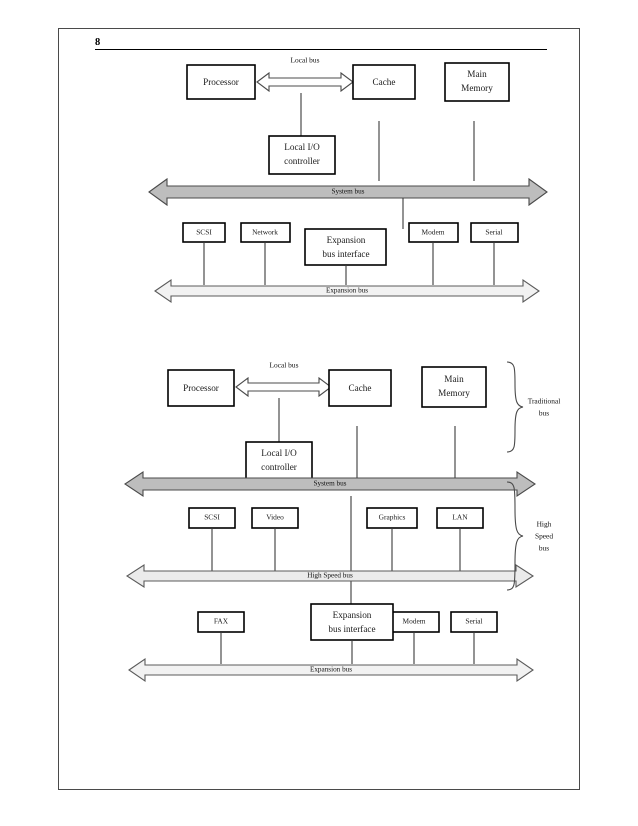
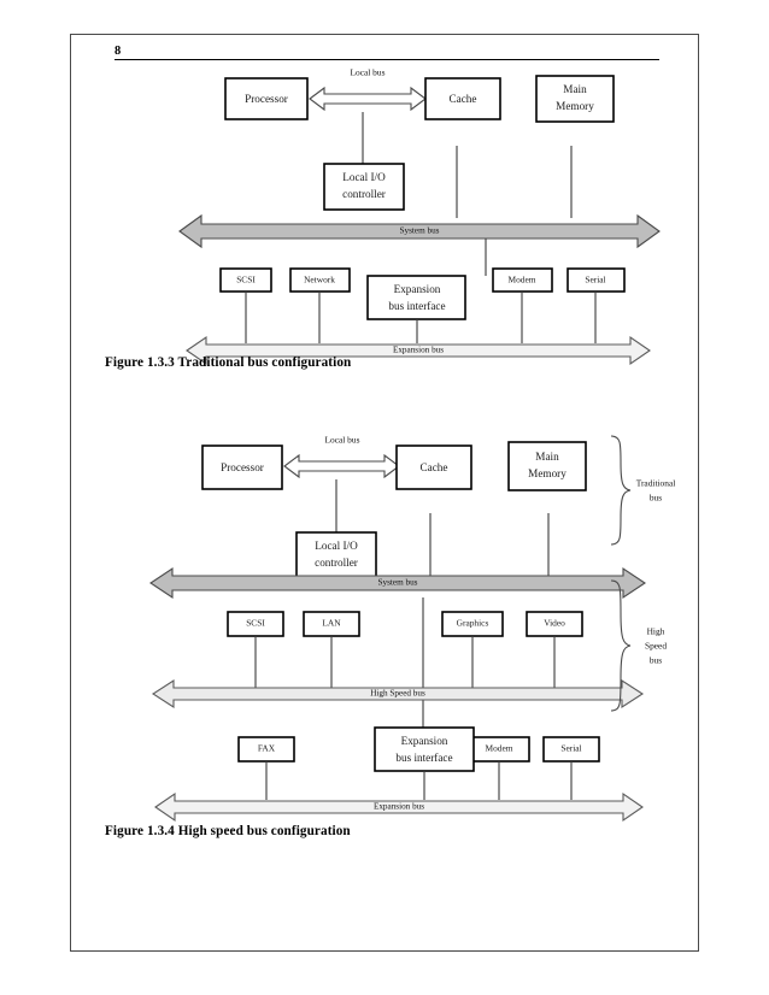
  8
  Processor
  Local bus
  Cache
  Main
  Memory
  Local I/O
  controller
  System bus
  SCSI
  Network
  Modem
  Serial
  Expansion
  bus interface
  Expansion bus
+ Figure 1.3.3 Traditional bus configuration
  Processor
  Local bus
  Cache
  Main
  Memory
  Local I/O
  controller
  System bus
  SCSI
- Video
+ LAN
  Graphics
- LAN
+ Video
  High Speed bus
  FAX
  Modem
  Serial
  Expansion
  bus interface
  Expansion bus
  Traditional
  bus
  High
  Speed
  bus
+ Figure 1.3.4 High speed bus configuration
